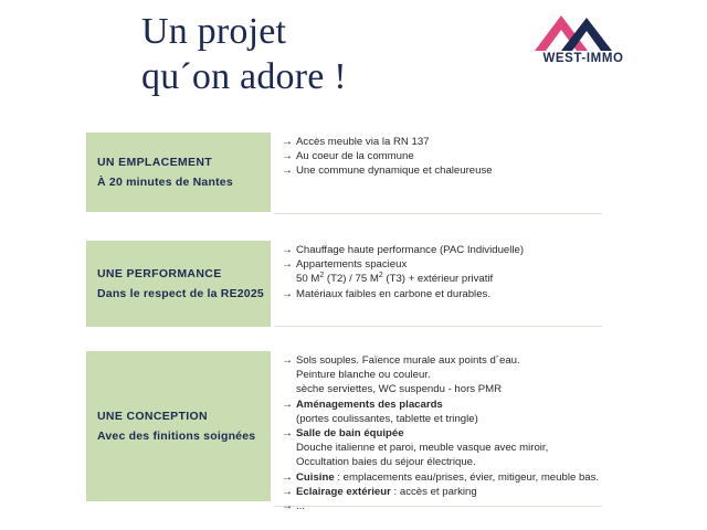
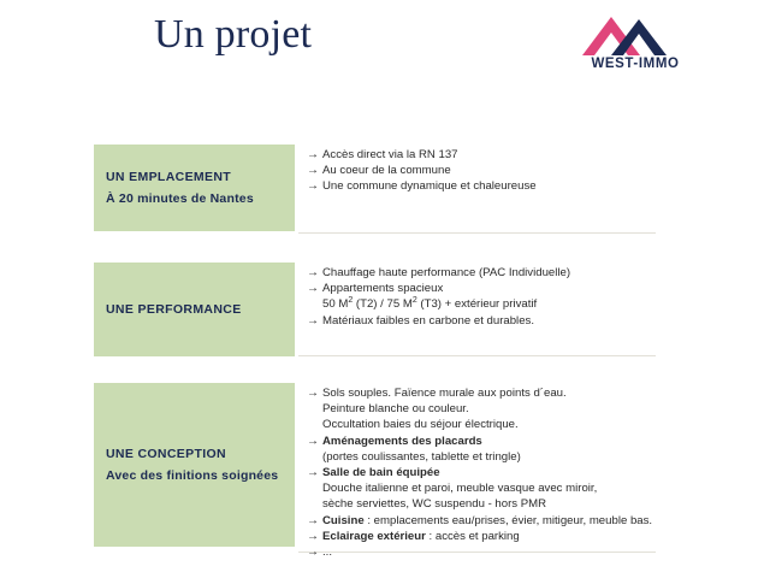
  Un projet
- qu´on adore !
  WEST-IMMO
  UN EMPLACEMENT
  À 20 minutes de Nantes
  →
- Accès meuble via la RN 137
+ Accès direct via la RN 137
  →
  Au coeur de la commune
  →
  Une commune dynamique et chaleureuse
  UNE PERFORMANCE
- Dans le respect de la RE2025
  →
  Chauffage haute performance (PAC Individuelle)
  →
  Appartements spacieux
  50 M (T2) / 75 M (T3) + extérieur privatif
  →
  Matériaux faibles en carbone et durables.
  UNE CONCEPTION
  Avec des finitions soignées
  →
  Sols souples. Faïence murale aux points d´eau.
  Peinture blanche ou couleur.
- sèche serviettes, WC suspendu - hors PMR
+ Occultation baies du séjour électrique.
  →
  Aménagements des placards
  (portes coulissantes, tablette et tringle)
  →
  Salle de bain équipée
  Douche italienne et paroi, meuble vasque avec miroir,
- Occultation baies du séjour électrique.
+ sèche serviettes, WC suspendu - hors PMR
  →
  Cuisine : emplacements eau/prises, évier, mitigeur, meuble bas.
  →
  Eclairage extérieur : accès et parking
  →
  ...
